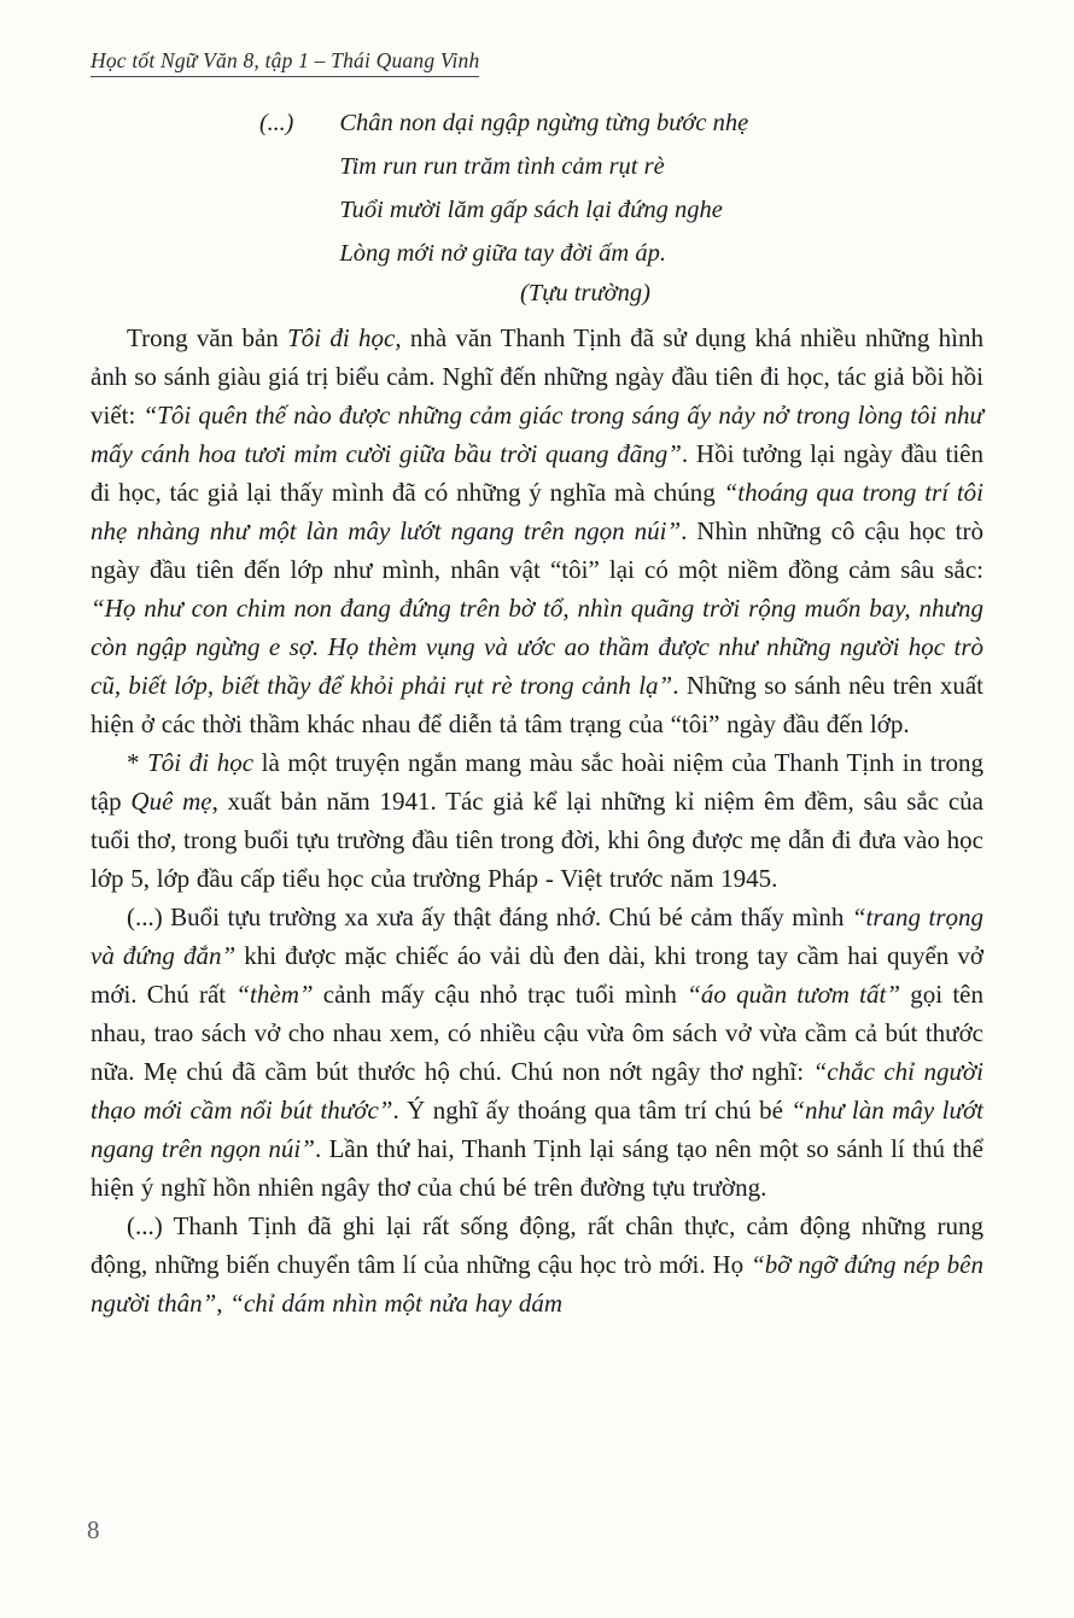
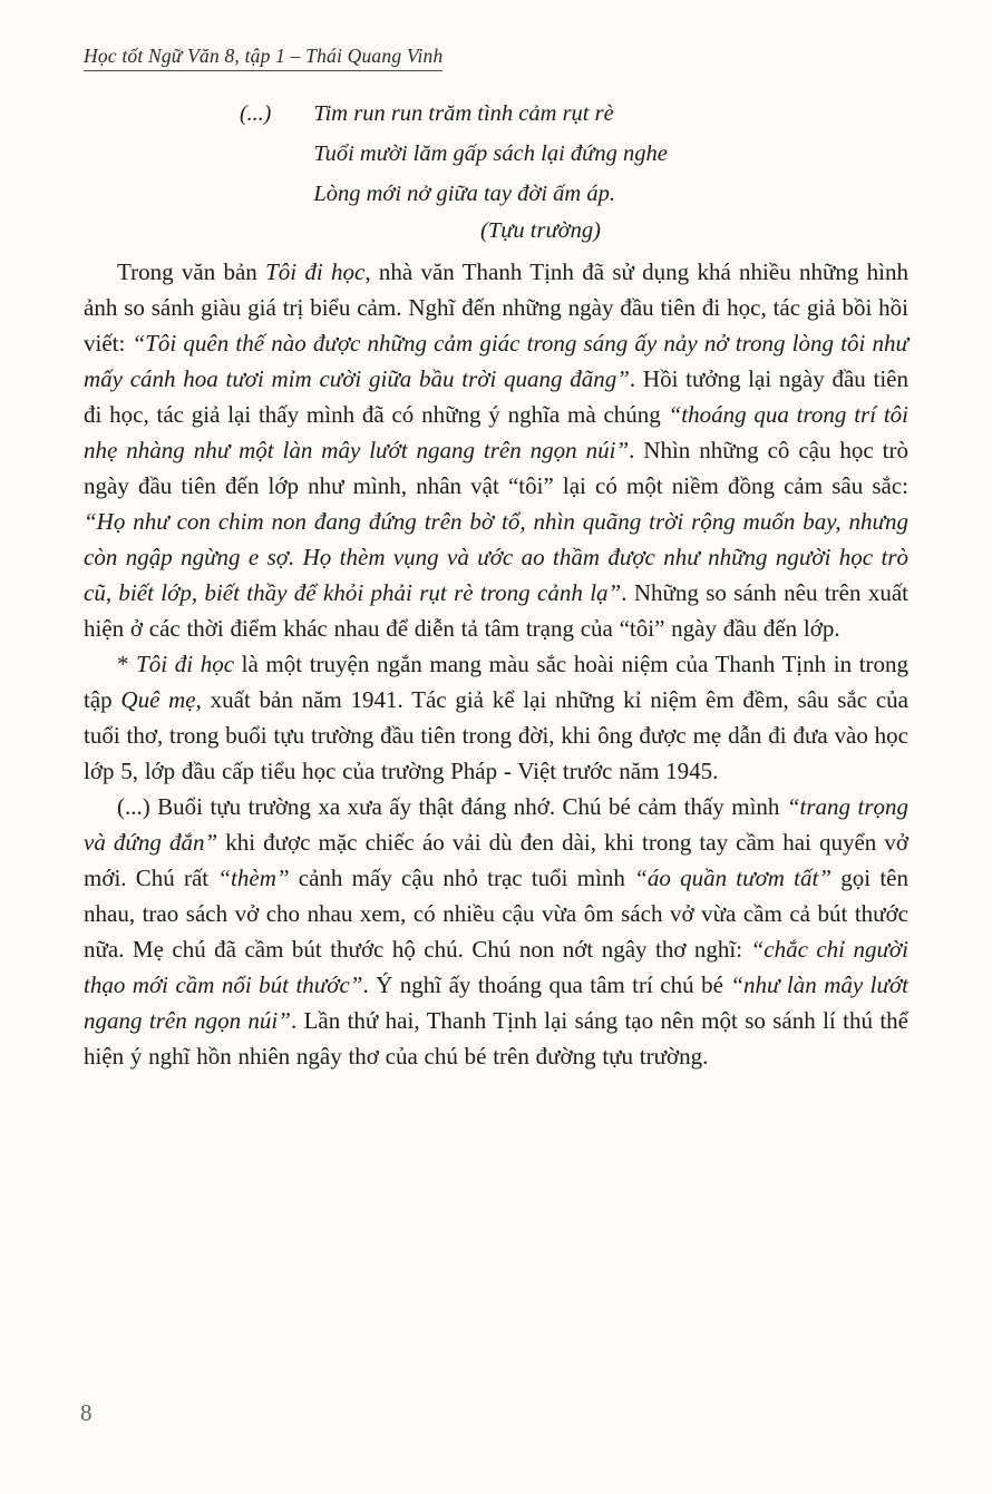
  Học tốt Ngữ Văn 8, tập 1 – Thái Quang Vinh
  (...)
- Chân non dại ngập ngừng từng bước nhẹ
  Tim run run trăm tình cảm rụt rè
  Tuổi mười lăm gấp sách lại đứng nghe
  Lòng mới nở giữa tay đời ấm áp.
  (Tựu trường)
- Trong văn bản Tôi đi học, nhà văn Thanh Tịnh đã sử dụng khá nhiều những hình ảnh so sánh giàu giá trị biểu cảm. Nghĩ đến những ngày đầu tiên đi học, tác giả bồi hồi viết: “Tôi quên thế nào được những cảm giác trong sáng ấy nảy nở trong lòng tôi như mấy cánh hoa tươi mỉm cười giữa bầu trời quang đãng”. Hồi tưởng lại ngày đầu tiên đi học, tác giả lại thấy mình đã có những ý nghĩa mà chúng “thoáng qua trong trí tôi nhẹ nhàng như một làn mây lướt ngang trên ngọn núi”. Nhìn những cô cậu học trò ngày đầu tiên đến lớp như mình, nhân vật “tôi” lại có một niềm đồng cảm sâu sắc: “Họ như con chim non đang đứng trên bờ tổ, nhìn quãng trời rộng muốn bay, nhưng còn ngập ngừng e sợ. Họ thèm vụng và ước ao thầm được như những người học trò cũ, biết lớp, biết thầy để khỏi phải rụt rè trong cảnh lạ”. Những so sánh nêu trên xuất hiện ở các thời thầm khác nhau để diễn tả tâm trạng của “tôi” ngày đầu đến lớp.
+ Trong văn bản Tôi đi học, nhà văn Thanh Tịnh đã sử dụng khá nhiều những hình ảnh so sánh giàu giá trị biểu cảm. Nghĩ đến những ngày đầu tiên đi học, tác giả bồi hồi viết: “Tôi quên thế nào được những cảm giác trong sáng ấy nảy nở trong lòng tôi như mấy cánh hoa tươi mỉm cười giữa bầu trời quang đãng”. Hồi tưởng lại ngày đầu tiên đi học, tác giả lại thấy mình đã có những ý nghĩa mà chúng “thoáng qua trong trí tôi nhẹ nhàng như một làn mây lướt ngang trên ngọn núi”. Nhìn những cô cậu học trò ngày đầu tiên đến lớp như mình, nhân vật “tôi” lại có một niềm đồng cảm sâu sắc: “Họ như con chim non đang đứng trên bờ tổ, nhìn quãng trời rộng muốn bay, nhưng còn ngập ngừng e sợ. Họ thèm vụng và ước ao thầm được như những người học trò cũ, biết lớp, biết thầy để khỏi phải rụt rè trong cảnh lạ”. Những so sánh nêu trên xuất hiện ở các thời điểm khác nhau để diễn tả tâm trạng của “tôi” ngày đầu đến lớp.
  * Tôi đi học là một truyện ngắn mang màu sắc hoài niệm của Thanh Tịnh in trong tập Quê mẹ, xuất bản năm 1941. Tác giả kể lại những kỉ niệm êm đềm, sâu sắc của tuổi thơ, trong buổi tựu trường đầu tiên trong đời, khi ông được mẹ dẫn đi đưa vào học lớp 5, lớp đầu cấp tiểu học của trường Pháp - Việt trước năm 1945.
  (...) Buổi tựu trường xa xưa ấy thật đáng nhớ. Chú bé cảm thấy mình “trang trọng và đứng đắn” khi được mặc chiếc áo vải dù đen dài, khi trong tay cầm hai quyển vở mới. Chú rất “thèm” cảnh mấy cậu nhỏ trạc tuổi mình “áo quần tươm tất” gọi tên nhau, trao sách vở cho nhau xem, có nhiều cậu vừa ôm sách vở vừa cầm cả bút thước nữa. Mẹ chú đã cầm bút thước hộ chú. Chú non nớt ngây thơ nghĩ: “chắc chỉ người thạo mới cầm nổi bút thước”. Ý nghĩ ấy thoáng qua tâm trí chú bé “như làn mây lướt ngang trên ngọn núi”. Lần thứ hai, Thanh Tịnh lại sáng tạo nên một so sánh lí thú thể hiện ý nghĩ hồn nhiên ngây thơ của chú bé trên đường tựu trường.
- (...) Thanh Tịnh đã ghi lại rất sống động, rất chân thực, cảm động những rung động, những biến chuyển tâm lí của những cậu học trò mới. Họ “bỡ ngỡ đứng nép bên người thân”, “chỉ dám nhìn một nửa hay dám
  8
